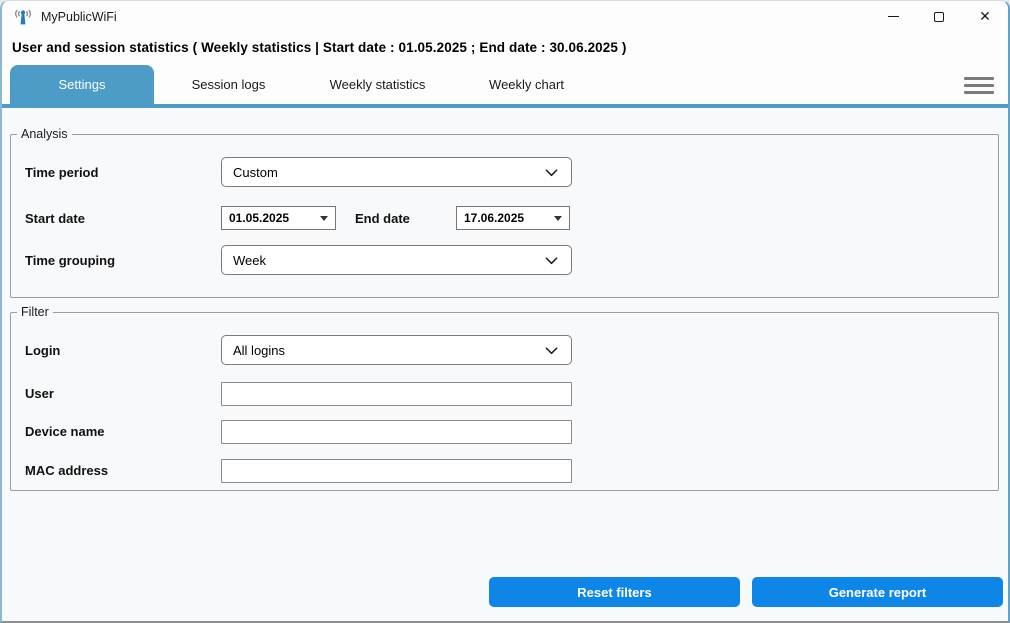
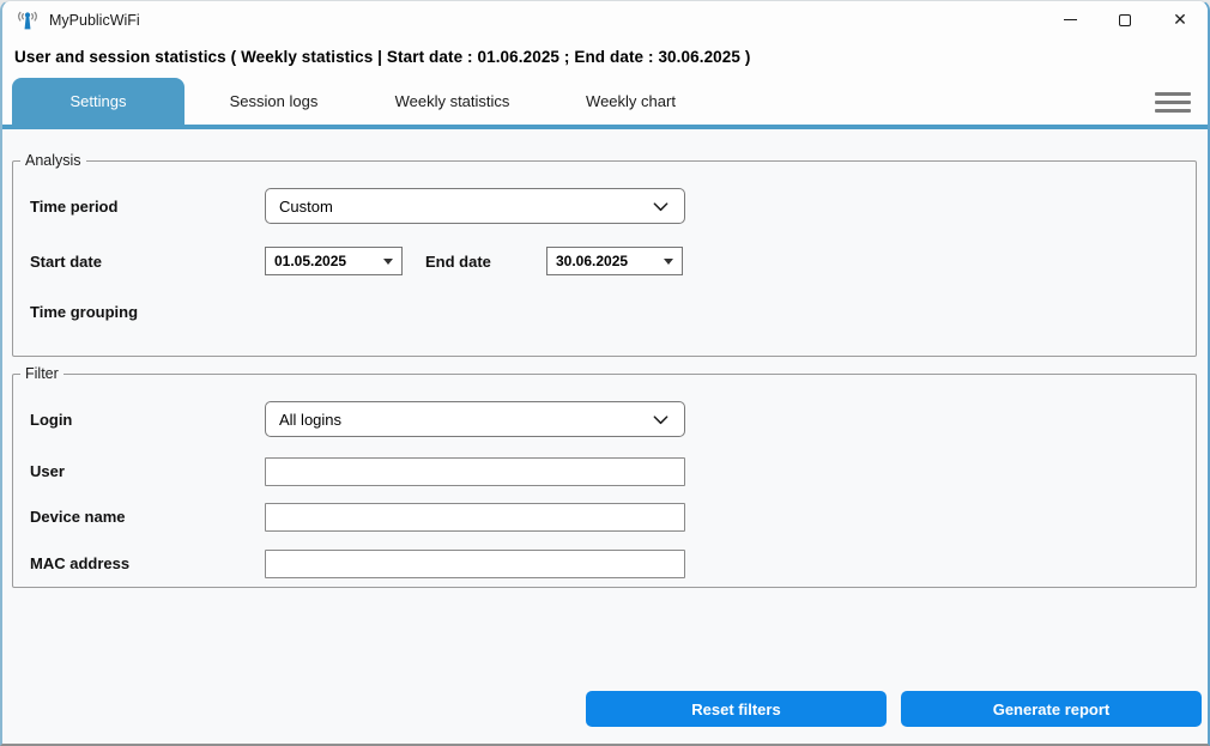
  MyPublicWiFi
  ✕
- User and session statistics ( Weekly statistics | Start date : 01.05.2025 ; End date : 30.06.2025 )
+ User and session statistics ( Weekly statistics | Start date : 01.06.2025 ; End date : 30.06.2025 )
  Settings
  Session logs
  Weekly statistics
  Weekly chart
  Analysis
  Time period
  Custom
  Start date
  01.05.2025
  End date
- 17.06.2025
+ 30.06.2025
  Time grouping
- Week
  Filter
  Login
  All logins
  User
  Device name
  MAC address
  Reset filters
  Generate report
